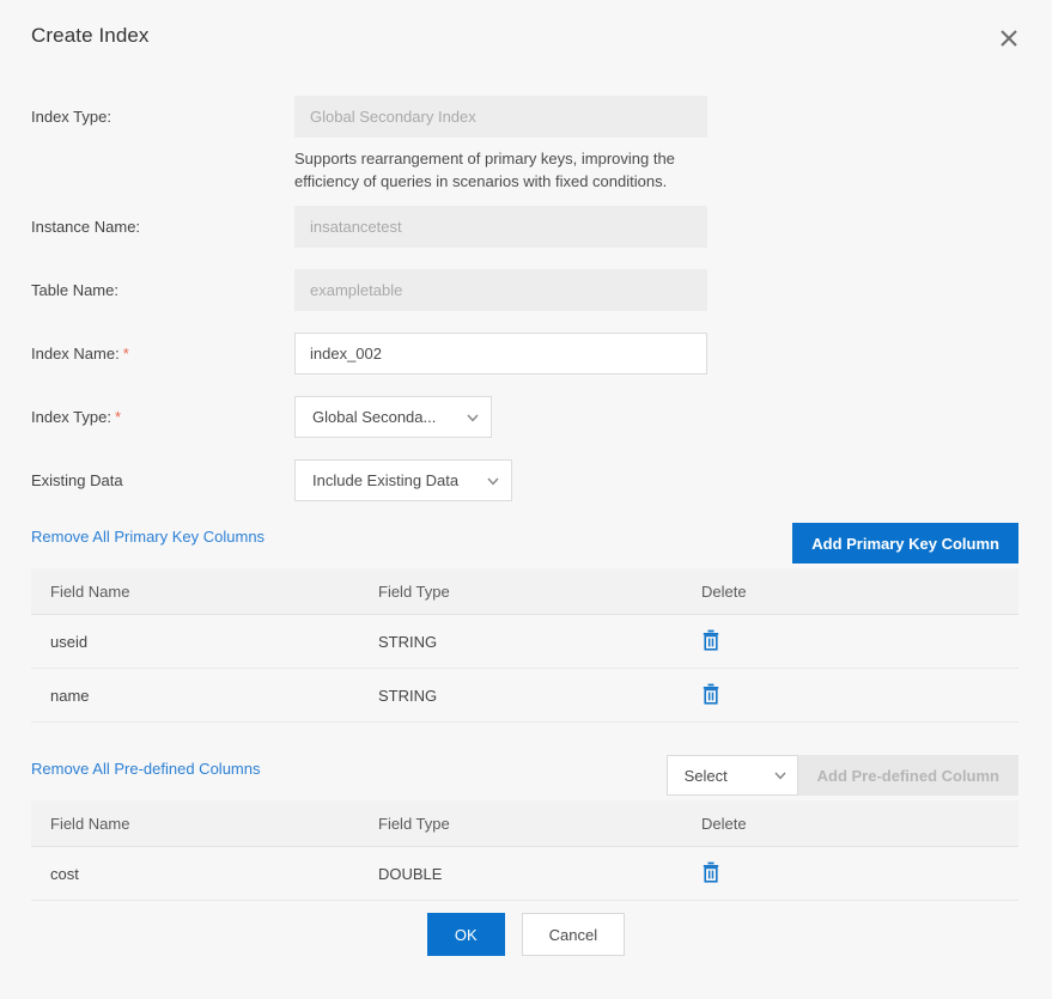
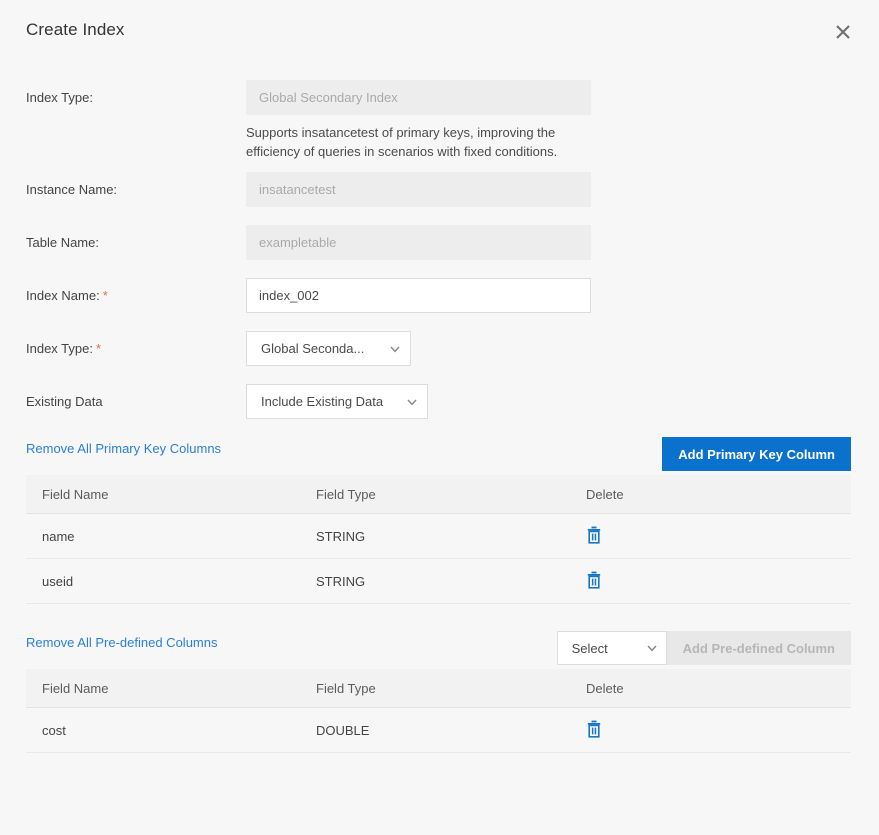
  Create Index
  Index Type:
  Global Secondary Index
- Supports rearrangement of primary keys, improving the efficiency of queries in scenarios with fixed conditions.
+ Supports insatancetest of primary keys, improving the efficiency of queries in scenarios with fixed conditions.
  Instance Name:
  insatancetest
  Table Name:
  exampletable
  Index Name: *
  index_002
  Index Type: *
  Global Seconda...
  Existing Data
  Include Existing Data
  Remove All Primary Key Columns
  Add Primary Key Column
  Field Name
  Field Type
  Delete
- useid
+ name
  STRING
- name
+ useid
  STRING
  Remove All Pre-defined Columns
  Select
  Add Pre-defined Column
  Field Name
  Field Type
  Delete
  cost
  DOUBLE
- OK
- Cancel
